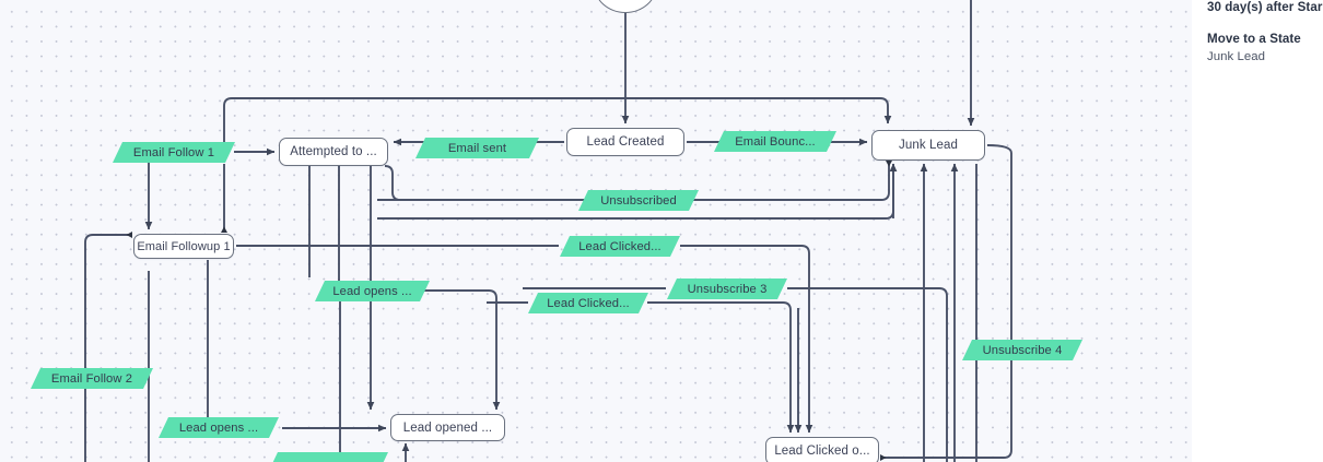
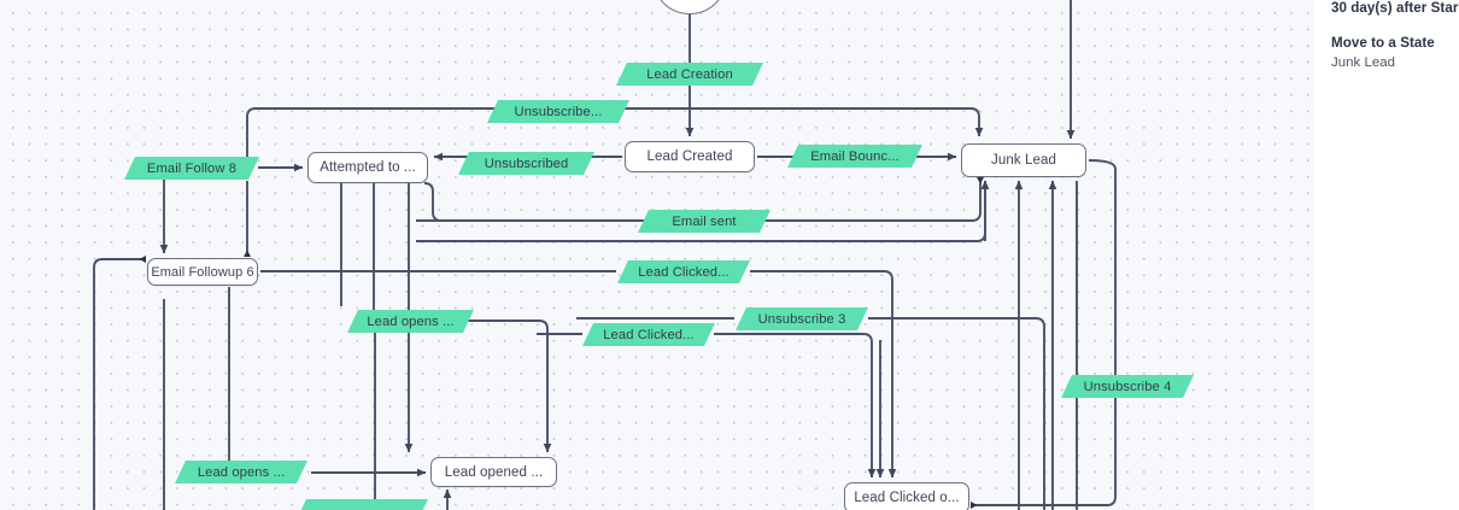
+ Lead Creation
+ Unsubscribe...
- Email Follow 1
+ Email Follow 8
- Email sent
+ Unsubscribed
  Email Bounc...
- Unsubscribed
+ Email sent
  Lead Clicked...
  Lead opens ...
  Unsubscribe 3
  Lead Clicked...
  Unsubscribe 4
- Email Follow 2
  Lead opens ...
  Lead Created
  Attempted to ...
  Junk Lead
- Email Followup 1
+ Email Followup 6
  Lead opened ...
  Lead Clicked o...
  30 day(s) after Star
  Move to a State
  Junk Lead
